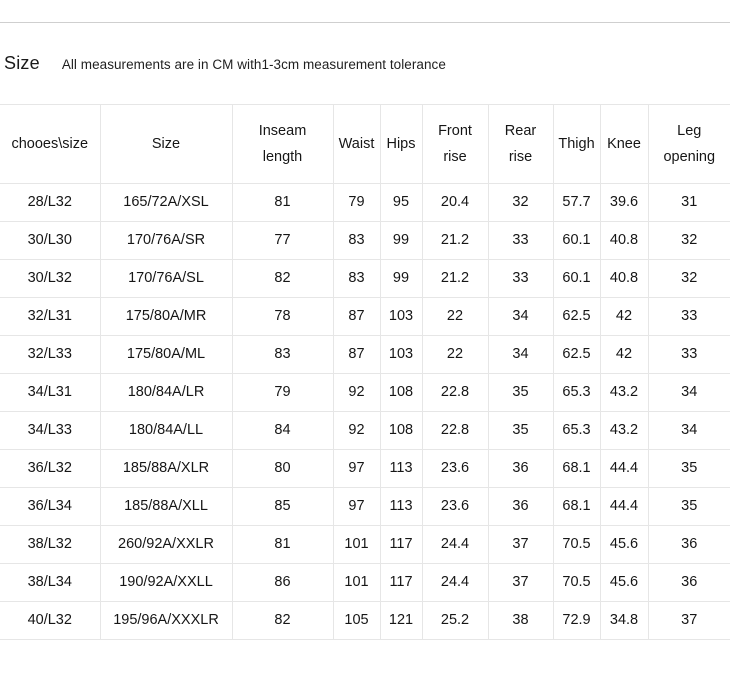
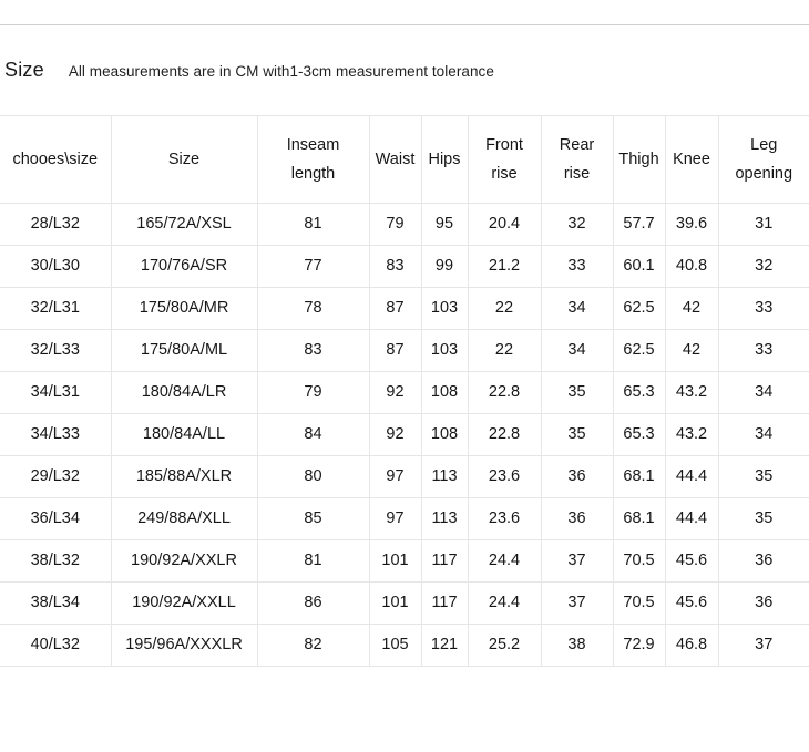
  Size
  All measurements are in CM with1-3cm measurement tolerance
  chooes\size	Size	Inseamlength	Waist	Hips	Frontrise	Rearrise	Thigh	Knee	Legopening
  28/L32	165/72A/XSL	81	79	95	20.4	32	57.7	39.6	31
  30/L30	170/76A/SR	77	83	99	21.2	33	60.1	40.8	32
- 30/L32	170/76A/SL	82	83	99	21.2	33	60.1	40.8	32
  32/L31	175/80A/MR	78	87	103	22	34	62.5	42	33
  32/L33	175/80A/ML	83	87	103	22	34	62.5	42	33
  34/L31	180/84A/LR	79	92	108	22.8	35	65.3	43.2	34
  34/L33	180/84A/LL	84	92	108	22.8	35	65.3	43.2	34
- 36/L32	185/88A/XLR	80	97	113	23.6	36	68.1	44.4	35
+ 29/L32	185/88A/XLR	80	97	113	23.6	36	68.1	44.4	35
- 36/L34	185/88A/XLL	85	97	113	23.6	36	68.1	44.4	35
+ 36/L34	249/88A/XLL	85	97	113	23.6	36	68.1	44.4	35
- 38/L32	260/92A/XXLR	81	101	117	24.4	37	70.5	45.6	36
+ 38/L32	190/92A/XXLR	81	101	117	24.4	37	70.5	45.6	36
  38/L34	190/92A/XXLL	86	101	117	24.4	37	70.5	45.6	36
- 40/L32	195/96A/XXXLR	82	105	121	25.2	38	72.9	34.8	37
+ 40/L32	195/96A/XXXLR	82	105	121	25.2	38	72.9	46.8	37
